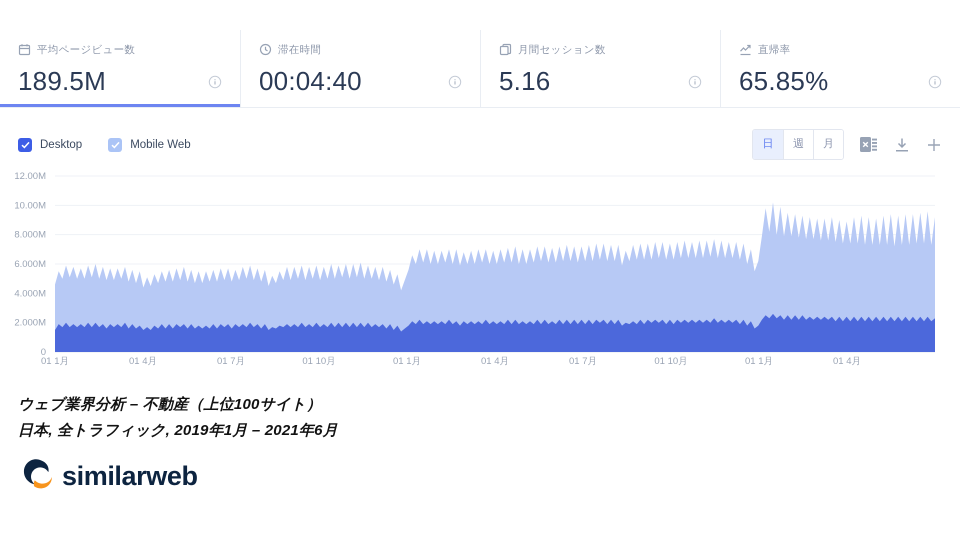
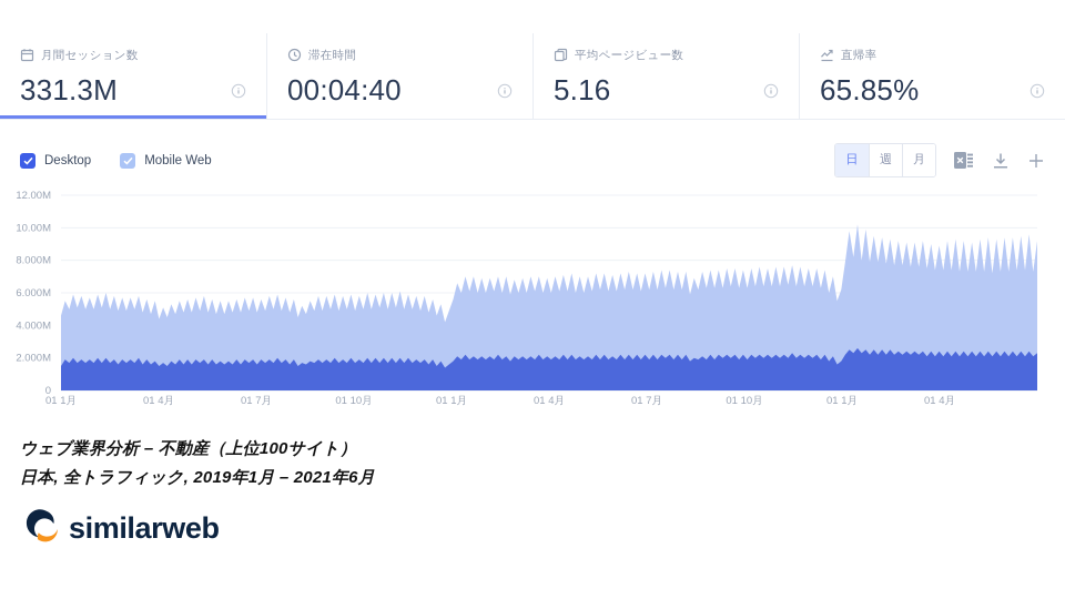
- 平均ページビュー数
+ 月間セッション数
- 189.5M
+ 331.3M
  滞在時間
  00:04:40
- 月間セッション数
+ 平均ページビュー数
  5.16
  直帰率
  65.85%
  Desktop
  Mobile Web
  日
  週
  月
  12.00M
  10.00M
  8.000M
  6.000M
  4.000M
  2.000M
  0
  01 1月
  01 4月
  01 7月
  01 10月
  01 1月
  01 4月
  01 7月
  01 10月
  01 1月
  01 4月
  ウェブ業界分析 – 不動産（上位100サイト）
  日本, 全トラフィック, 2019年1月 – 2021年6月
  similarweb
